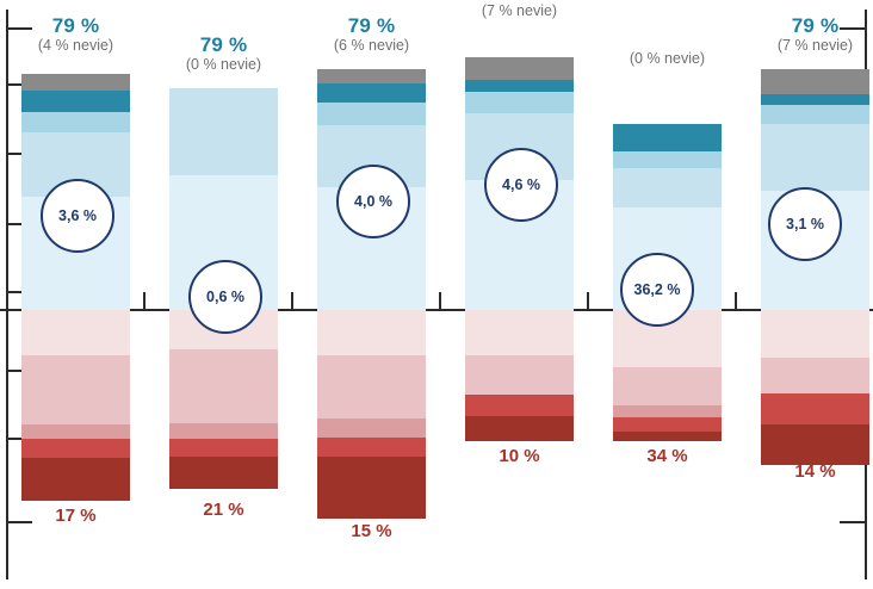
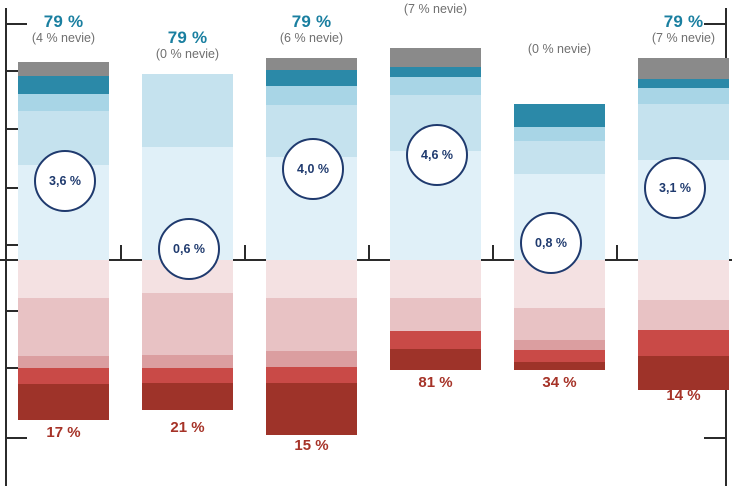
  79 %
  (4 % nevie)
  3,6 %
  17 %
  79 %
  (0 % nevie)
  0,6 %
  21 %
  79 %
  (6 % nevie)
  4,0 %
  15 %
  (7 % nevie)
  4,6 %
- 10 %
+ 81 %
  (0 % nevie)
- 36,2 %
+ 0,8 %
  34 %
  79 %
  (7 % nevie)
  3,1 %
  14 %
